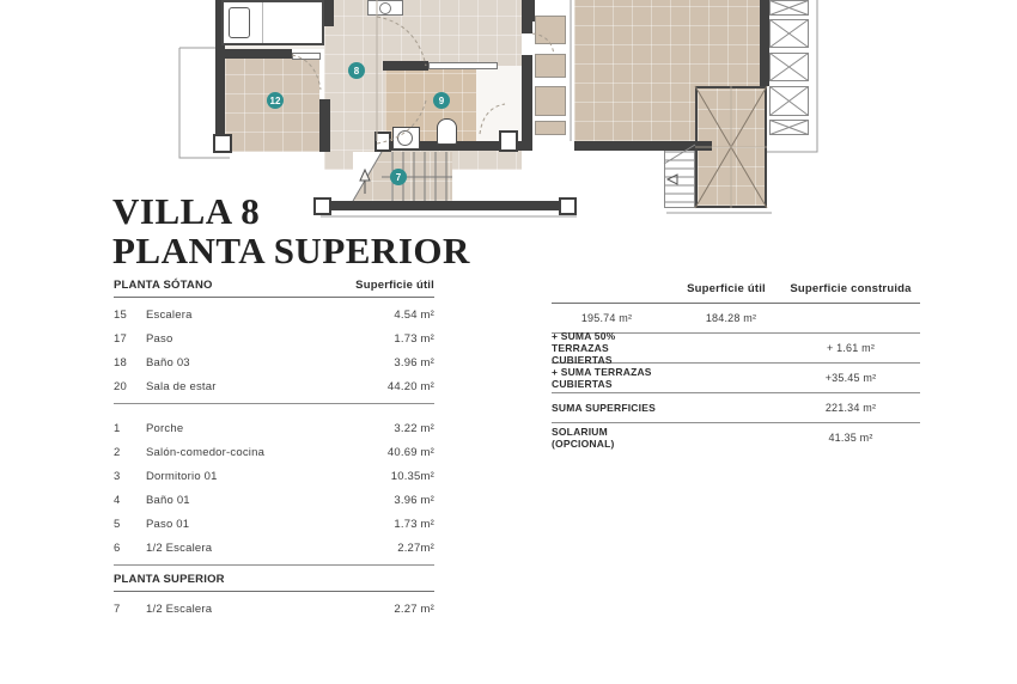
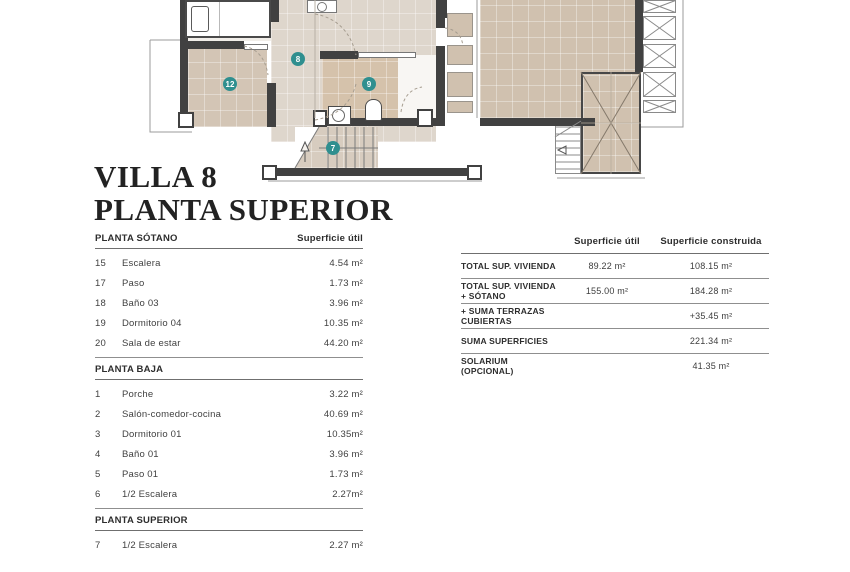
  12
  8
  9
  7
  VILLA 8
  PLANTA SUPERIOR
  PLANTA SÓTANO
  Superficie útil
  15
  Escalera
  4.54 m²
  17
  Paso
  1.73 m²
  18
  Baño 03
  3.96 m²
+ 19
+ Dormitorio 04
+ 10.35 m²
  20
  Sala de estar
  44.20 m²
+ PLANTA BAJA
  1
  Porche
  3.22 m²
  2
  Salón-comedor-cocina
  40.69 m²
  3
  Dormitorio 01
  10.35m²
  4
  Baño 01
  3.96 m²
  5
  Paso 01
  1.73 m²
  6
  1/2 Escalera
  2.27m²
  PLANTA SUPERIOR
  7
  1/2 Escalera
  2.27 m²
  Superficie útil
  Superficie construida
+ TOTAL SUP. VIVIENDA
+ 89.22 m²
+ 108.15 m²
+ TOTAL SUP. VIVIENDA + SÓTANO
- 195.74 m²
+ 155.00 m²
  184.28 m²
- + SUMA 50% TERRAZAS CUBIERTAS
- + 1.61 m²
  + SUMA TERRAZAS CUBIERTAS
  +35.45 m²
  SUMA SUPERFICIES
  221.34 m²
  SOLARIUM (OPCIONAL)
  41.35 m²
